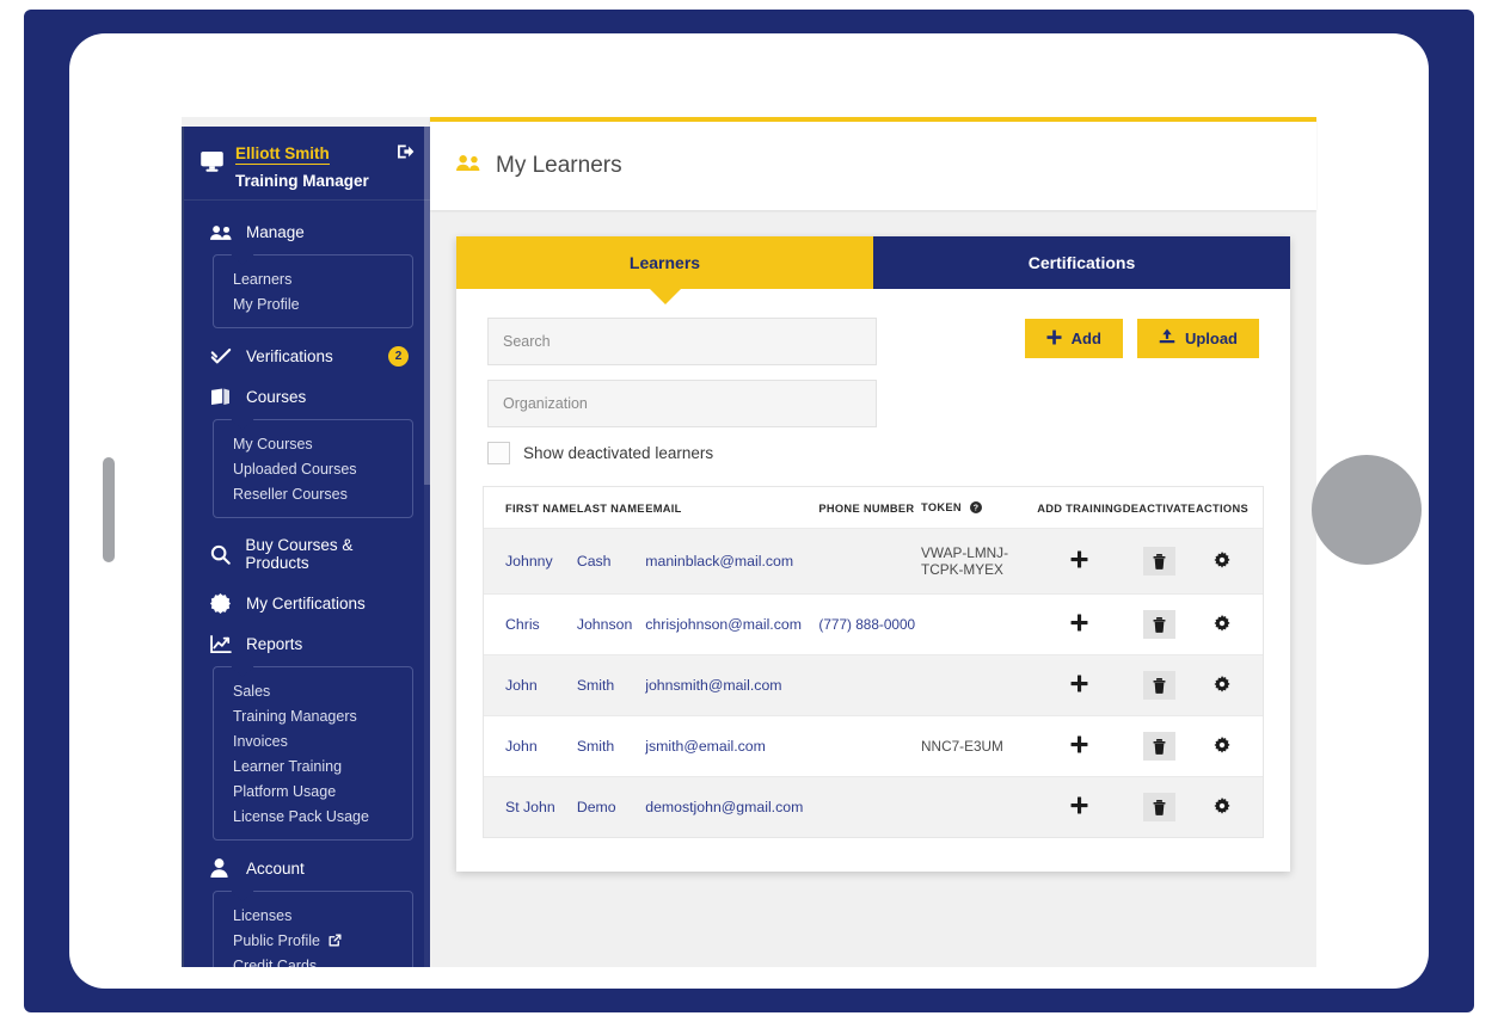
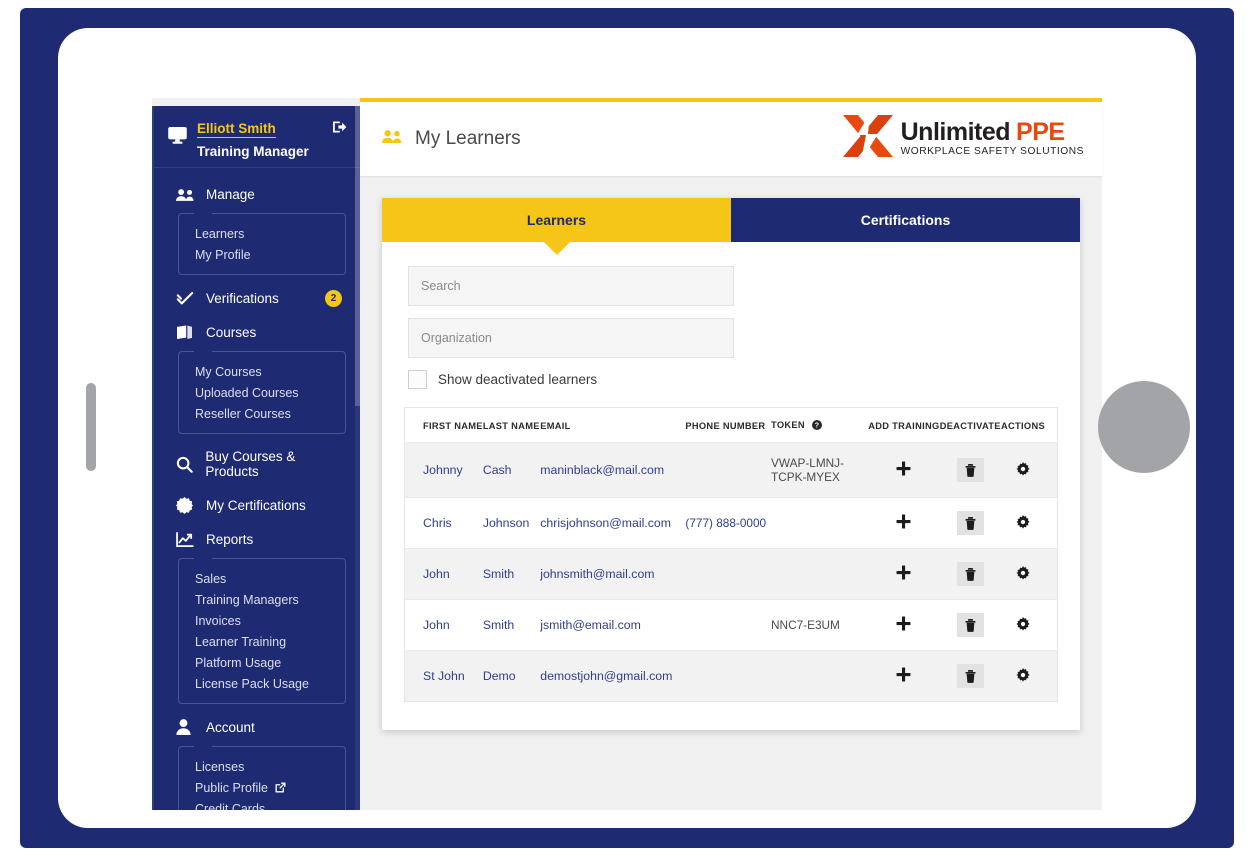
  Elliott Smith
  Training Manager
  Manage
  Learners
  My Profile
  Verifications
  2
  Courses
  My Courses
  Uploaded Courses
  Reseller Courses
  Buy Courses & Products
  My Certifications
  Reports
  Sales
  Training Managers
  Invoices
  Learner Training
  Platform Usage
  License Pack Usage
  Account
  Licenses
  Public Profile
  Credit Cards
  My Learners
+ Unlimited PPE
+ WORKPLACE SAFETY SOLUTIONS
  Learners
  Certifications
  Search
  Organization
  Show deactivated learners
- Add
- Upload
  FIRST NAME	LAST NAME	EMAIL	PHONE NUMBER	TOKEN	ADD TRAINING	DEACTIVATE	ACTIONS
  Johnny	Cash	maninblack@mail.com		VWAP-LMNJ-TCPK-MYEX
  Chris	Johnson	chrisjohnson@mail.com	(777) 888-0000
  John	Smith	johnsmith@mail.com
  John	Smith	jsmith@email.com		NNC7-E3UM
  St John	Demo	demostjohn@gmail.com
